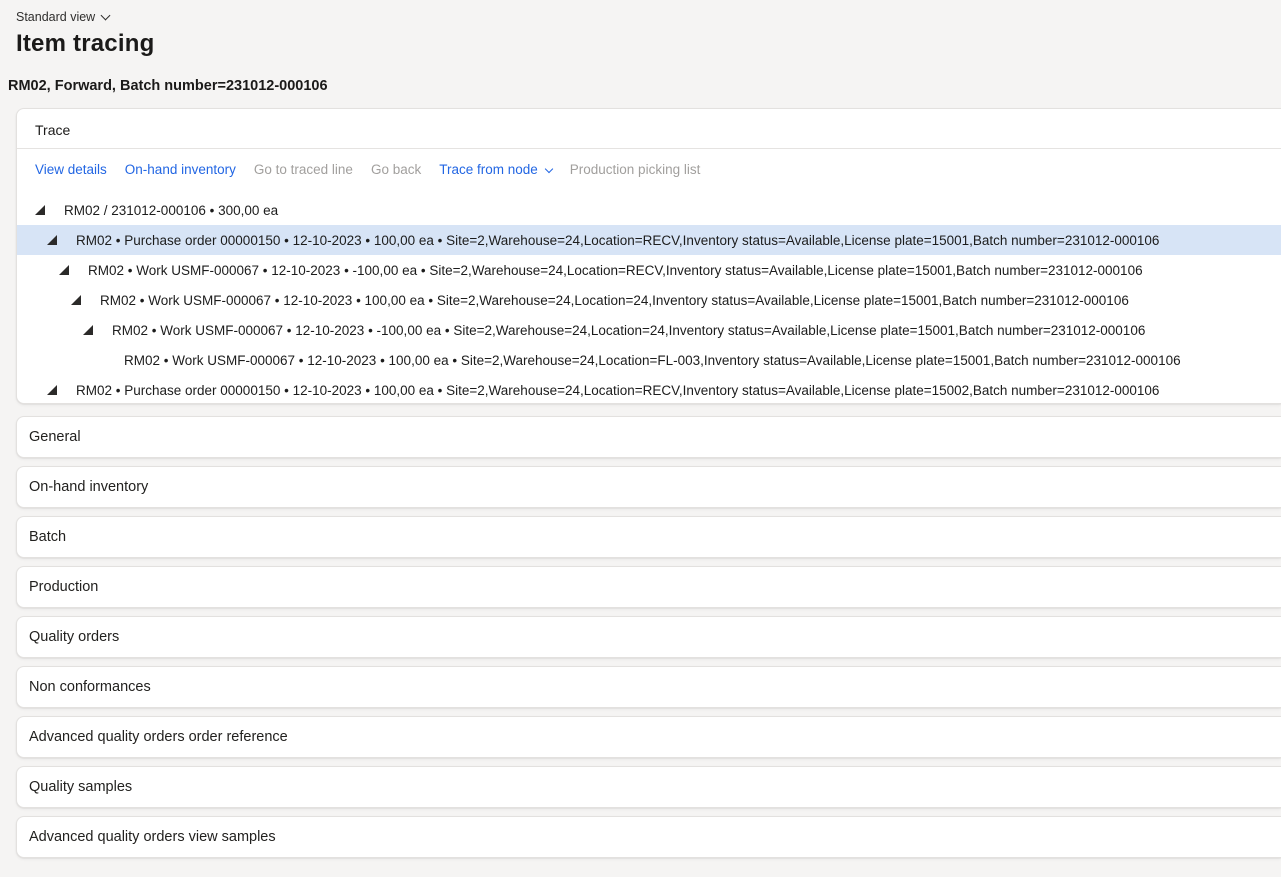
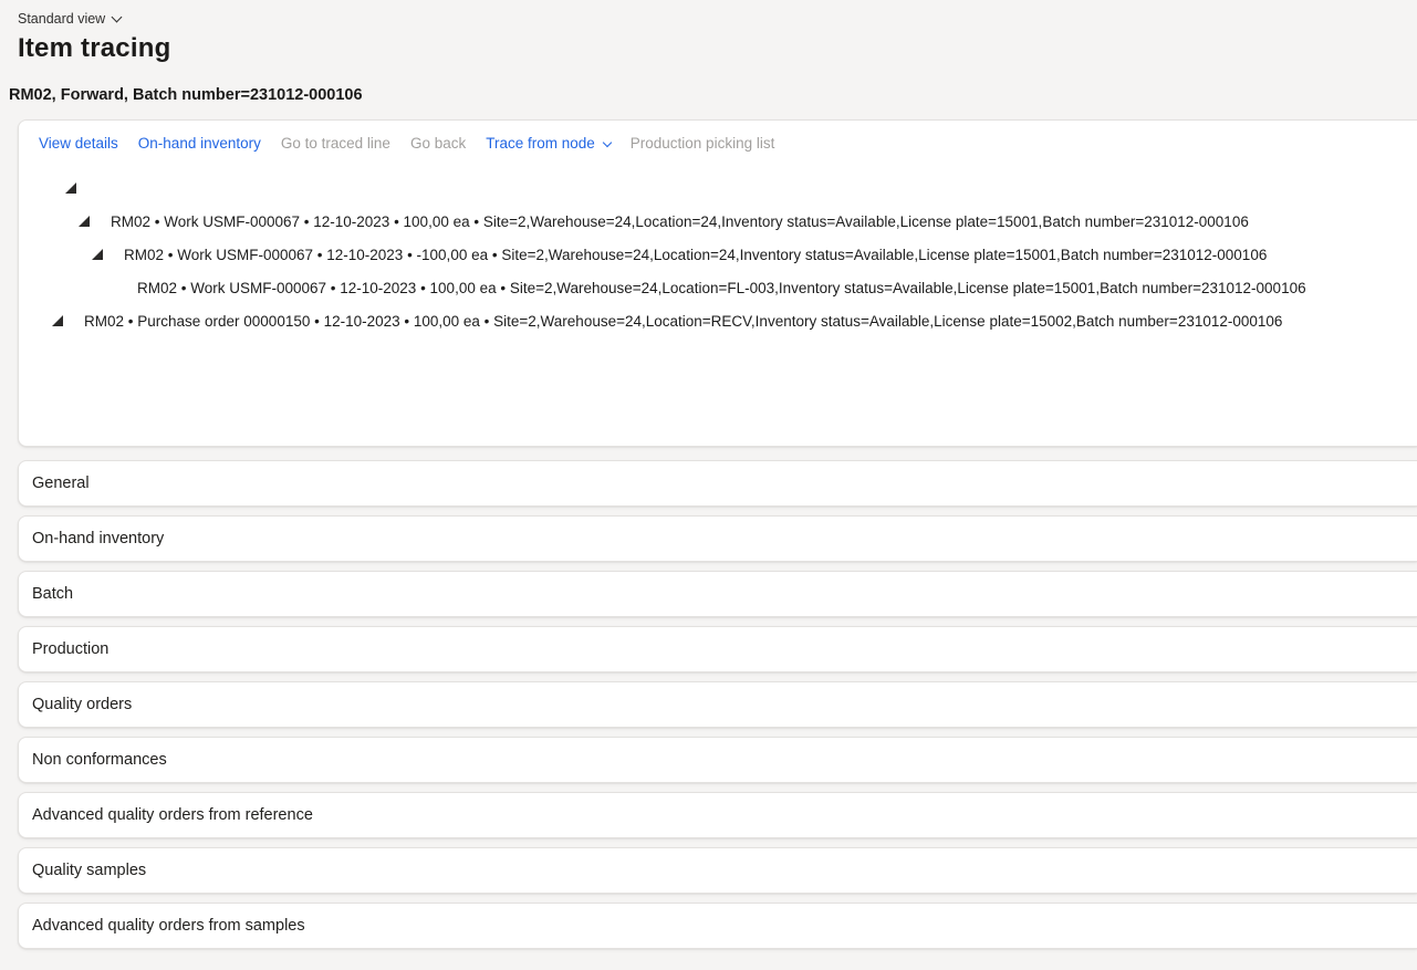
  Standard view
  Item tracing
  RM02, Forward, Batch number=231012-000106
- Trace
  View details
  On-hand inventory
  Go to traced line
  Go back
  Trace from node
  Production picking list
- RM02 / 231012-000106 • 300,00 ea
- RM02 • Purchase order 00000150 • 12-10-2023 • 100,00 ea • Site=2,Warehouse=24,Location=RECV,Inventory status=Available,License plate=15001,Batch number=231012-000106
- RM02 • Work USMF-000067 • 12-10-2023 • -100,00 ea • Site=2,Warehouse=24,Location=RECV,Inventory status=Available,License plate=15001,Batch number=231012-000106
  RM02 • Work USMF-000067 • 12-10-2023 • 100,00 ea • Site=2,Warehouse=24,Location=24,Inventory status=Available,License plate=15001,Batch number=231012-000106
  RM02 • Work USMF-000067 • 12-10-2023 • -100,00 ea • Site=2,Warehouse=24,Location=24,Inventory status=Available,License plate=15001,Batch number=231012-000106
  RM02 • Work USMF-000067 • 12-10-2023 • 100,00 ea • Site=2,Warehouse=24,Location=FL-003,Inventory status=Available,License plate=15001,Batch number=231012-000106
  RM02 • Purchase order 00000150 • 12-10-2023 • 100,00 ea • Site=2,Warehouse=24,Location=RECV,Inventory status=Available,License plate=15002,Batch number=231012-000106
  General
  On-hand inventory
  Batch
  Production
  Quality orders
  Non conformances
- Advanced quality orders order reference
+ Advanced quality orders from reference
  Quality samples
- Advanced quality orders view samples
+ Advanced quality orders from samples
